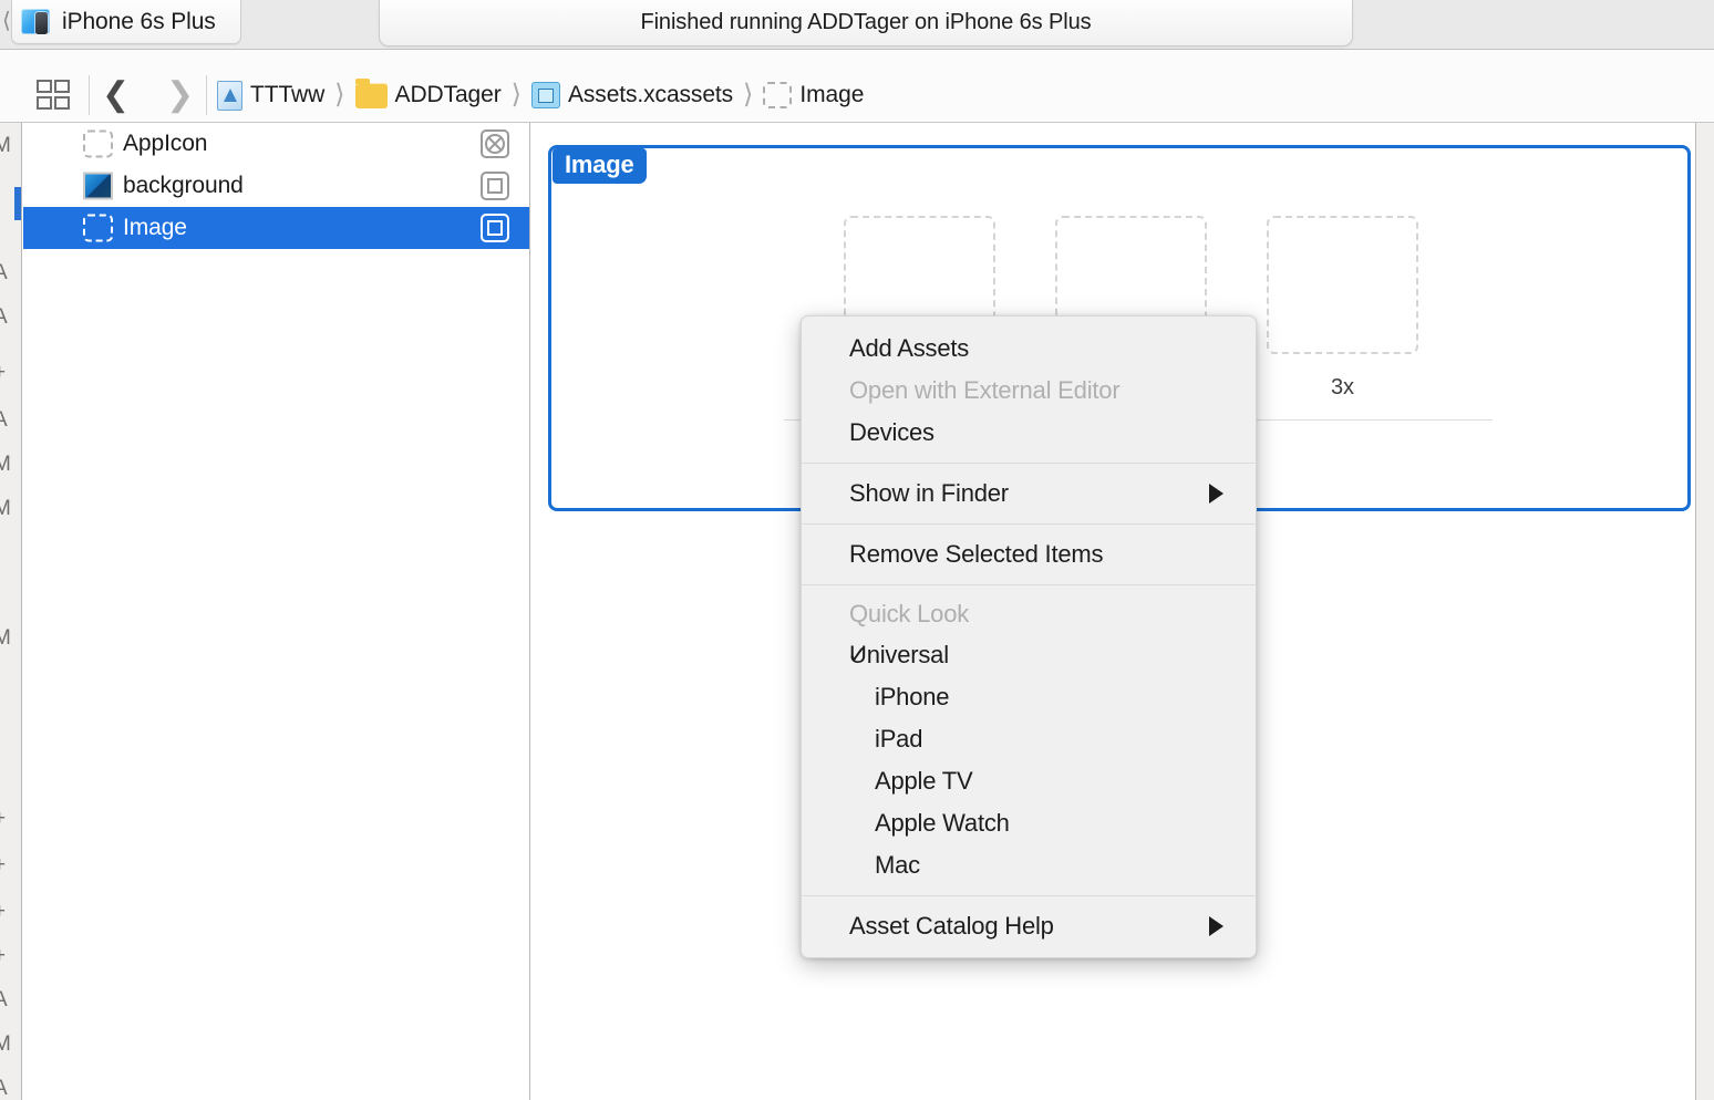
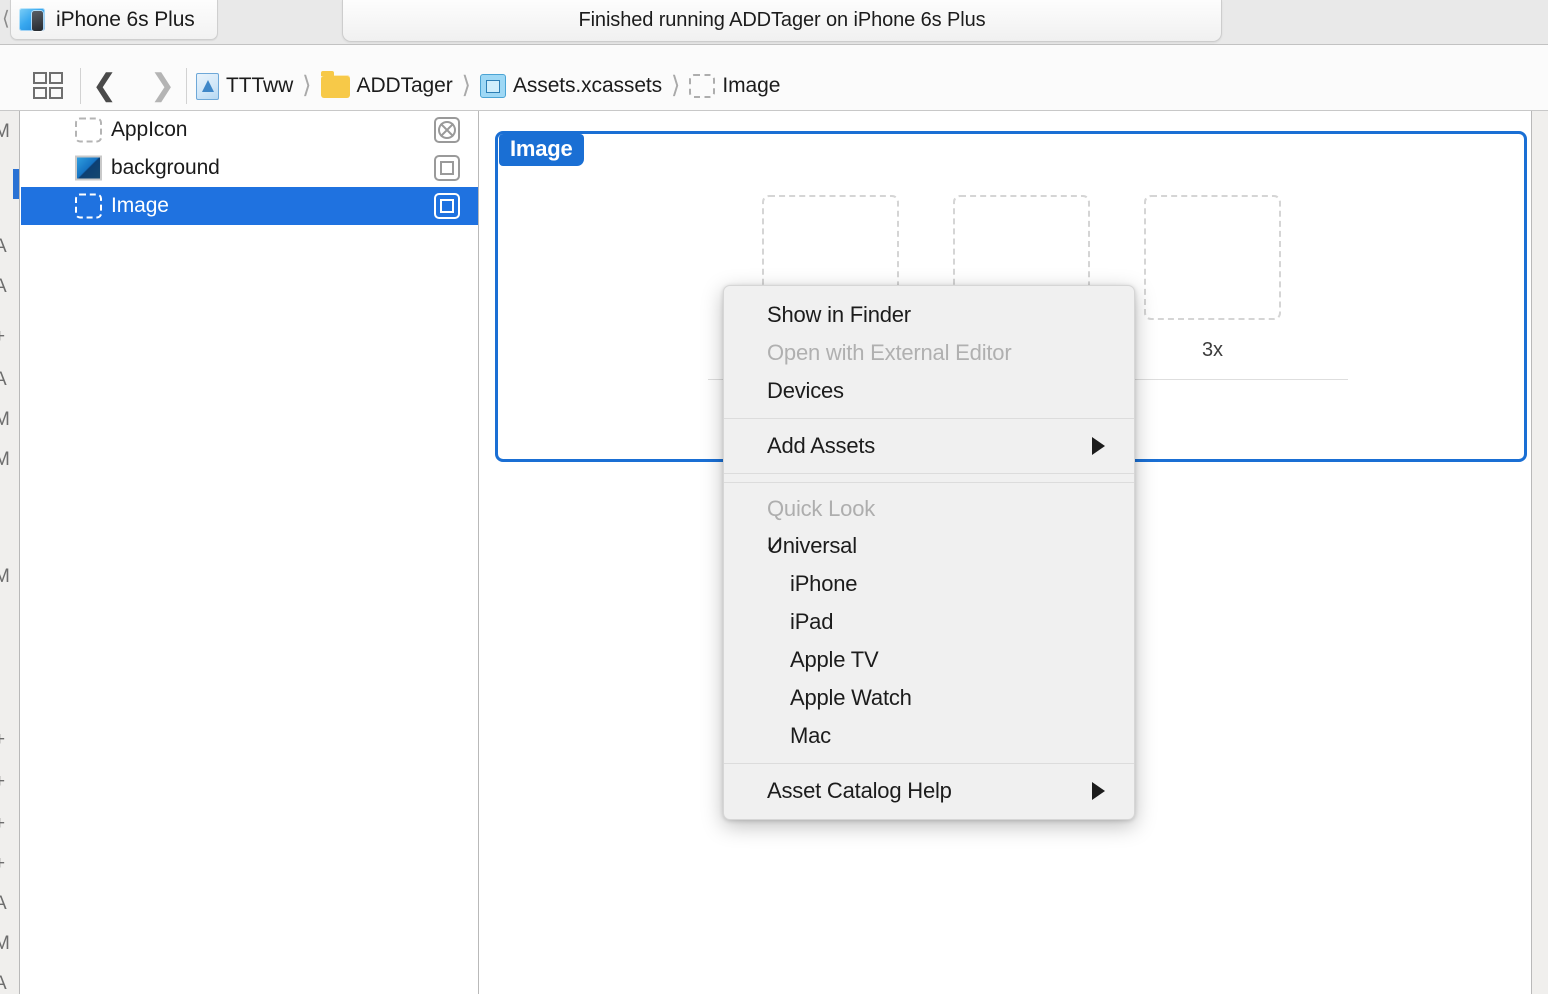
  ⟨
  iPhone 6s Plus
  Finished running ADDTager on iPhone 6s Plus
  ❮
  ❯
  TTTww
  ⟩
  ADDTager
  ⟩
  Assets.xcassets
  ⟩
  Image
  M
  A
  A
  A
  M
  M
  M
  A
  M
  A
  AppIcon
  background
  Image
  Image
  3x
- Add Assets
+ Show in Finder
  Open with External Editor
  Devices
- Show in Finder
+ Add Assets
- Remove Selected Items
  Quick Look
  ✓
  Universal
  iPhone
  iPad
  Apple TV
  Apple Watch
  Mac
  Asset Catalog Help
